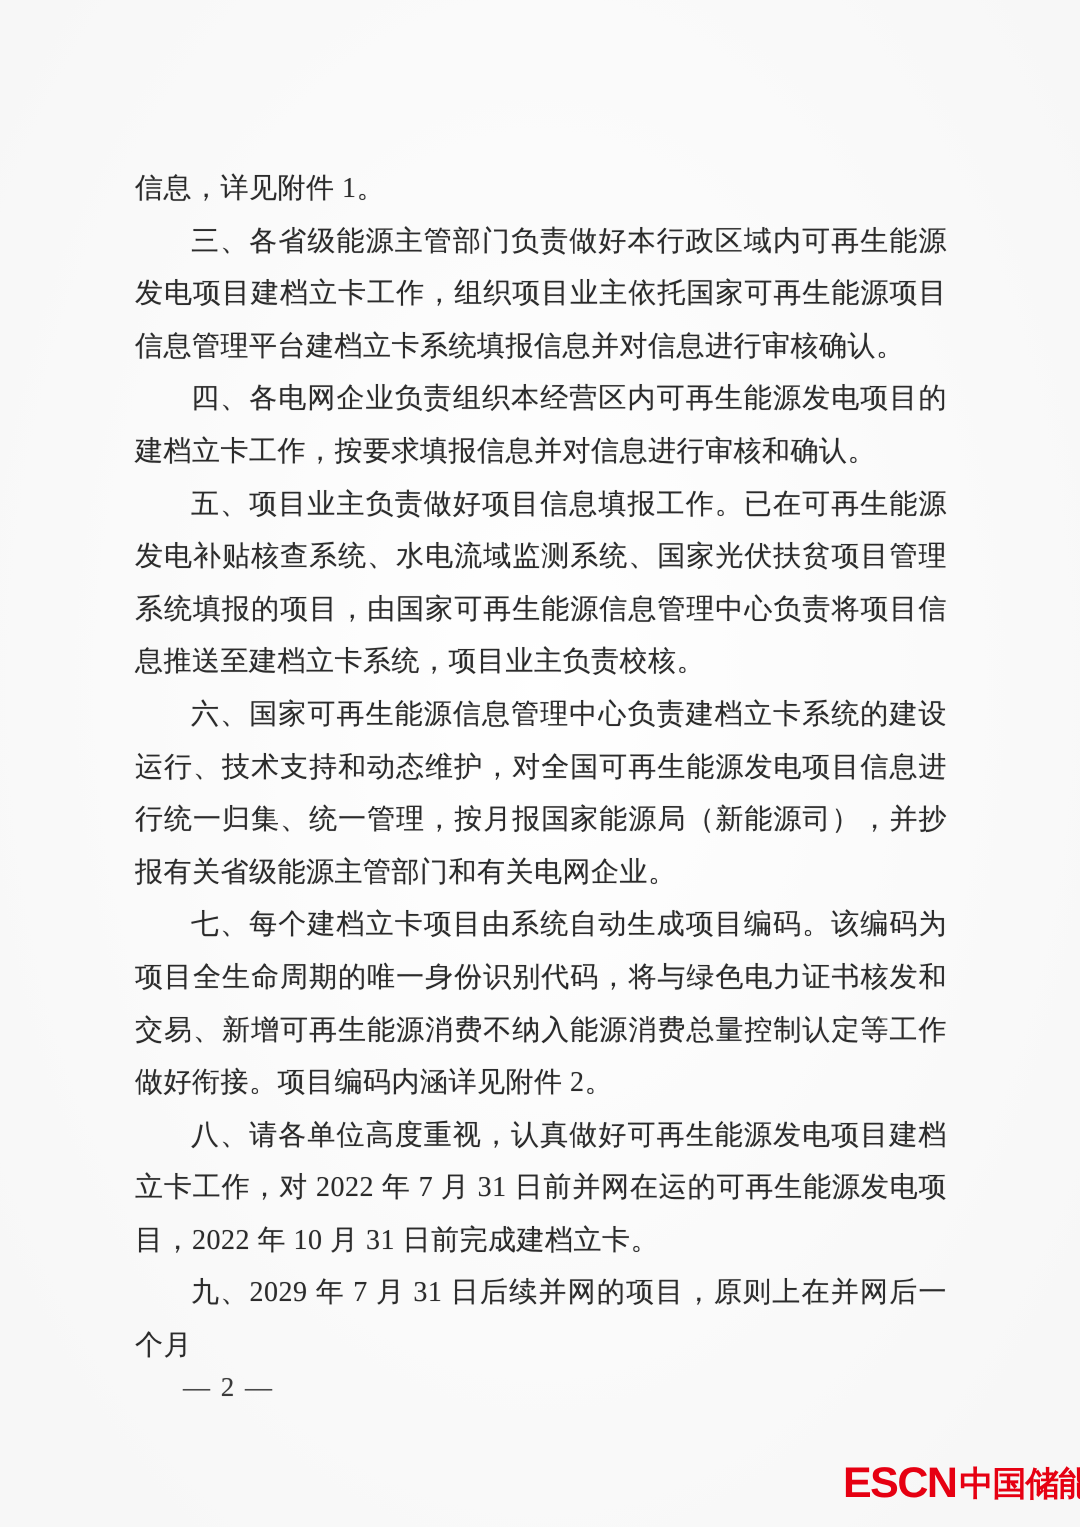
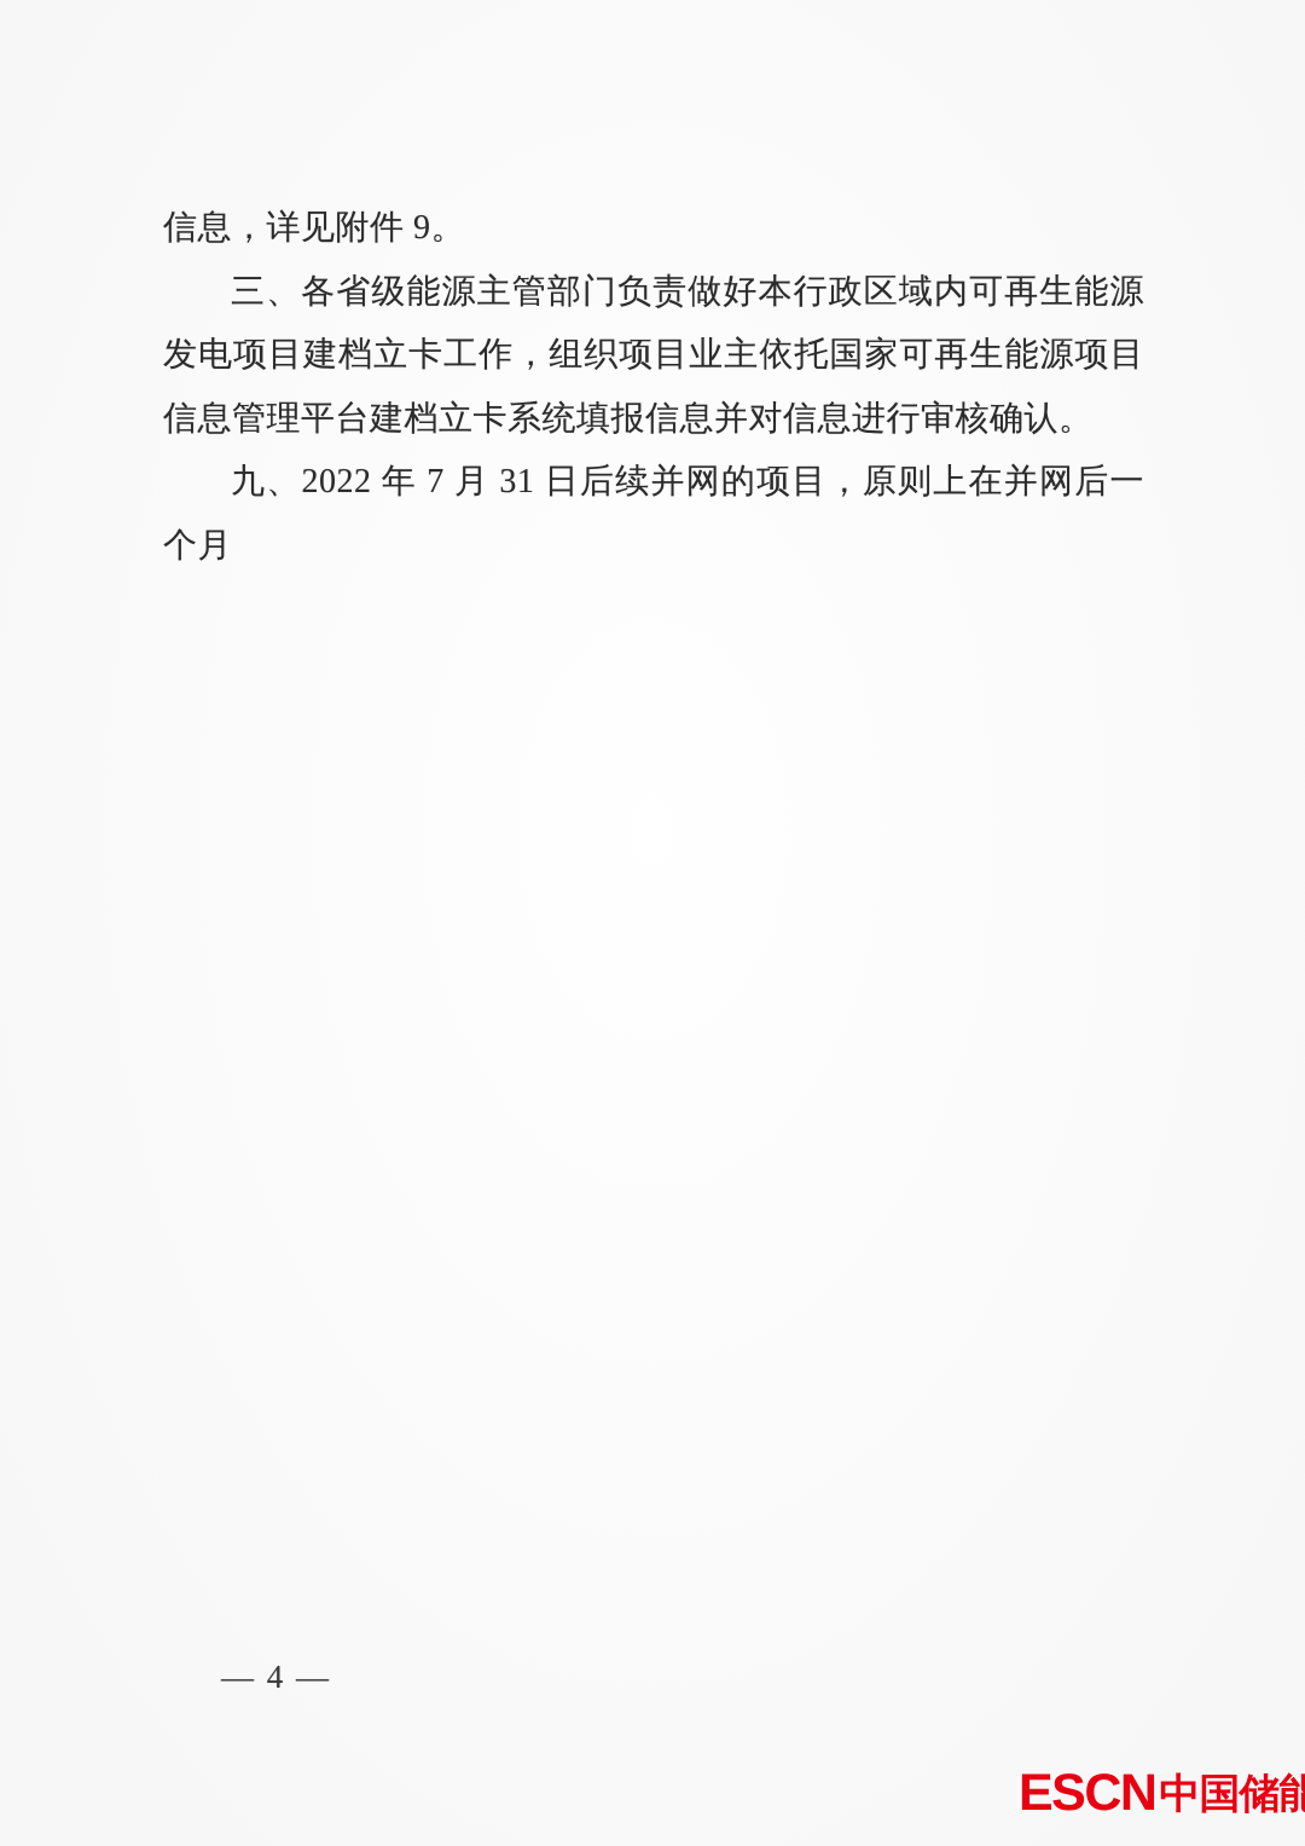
- 信息，详见附件 1。
+ 信息，详见附件 9。
  三、各省级能源主管部门负责做好本行政区域内可再生能源发电项目建档立卡工作，组织项目业主依托国家可再生能源项目信息管理平台建档立卡系统填报信息并对信息进行审核确认。
- 四、各电网企业负责组织本经营区内可再生能源发电项目的建档立卡工作，按要求填报信息并对信息进行审核和确认。
- 五、项目业主负责做好项目信息填报工作。已在可再生能源发电补贴核查系统、水电流域监测系统、国家光伏扶贫项目管理系统填报的项目，由国家可再生能源信息管理中心负责将项目信息推送至建档立卡系统，项目业主负责校核。
- 六、国家可再生能源信息管理中心负责建档立卡系统的建设运行、技术支持和动态维护，对全国可再生能源发电项目信息进行统一归集、统一管理，按月报国家能源局（新能源司），并抄报有关省级能源主管部门和有关电网企业。
- 七、每个建档立卡项目由系统自动生成项目编码。该编码为项目全生命周期的唯一身份识别代码，将与绿色电力证书核发和交易、新增可再生能源消费不纳入能源消费总量控制认定等工作做好衔接。项目编码内涵详见附件 2。
- 八、请各单位高度重视，认真做好可再生能源发电项目建档立卡工作，对 2022 年 7 月 31 日前并网在运的可再生能源发电项目，2022 年 10 月 31 日前完成建档立卡。
- 九、2029 年 7 月 31 日后续并网的项目，原则上在并网后一个月
+ 九、2022 年 7 月 31 日后续并网的项目，原则上在并网后一个月
- — 2 —
+ — 4 —
  ESCN
  中国储能
